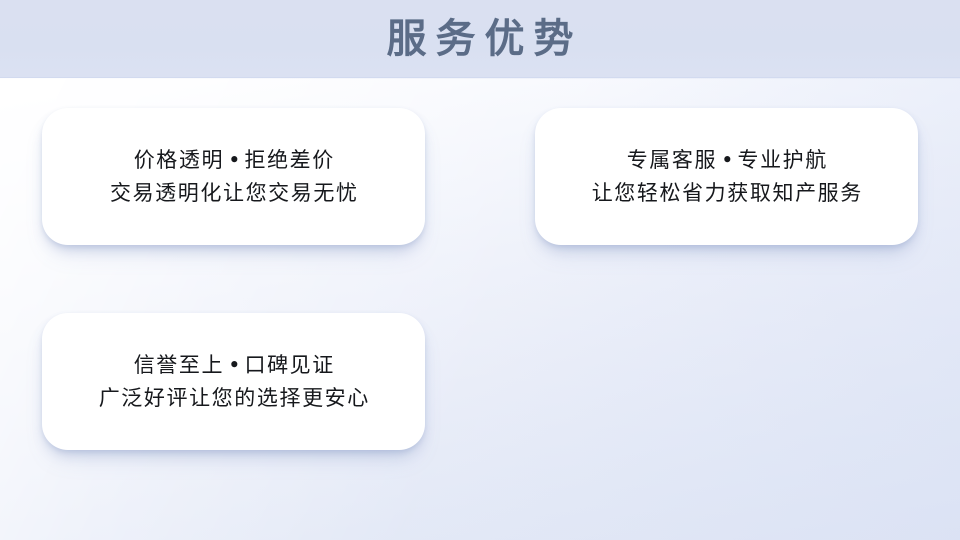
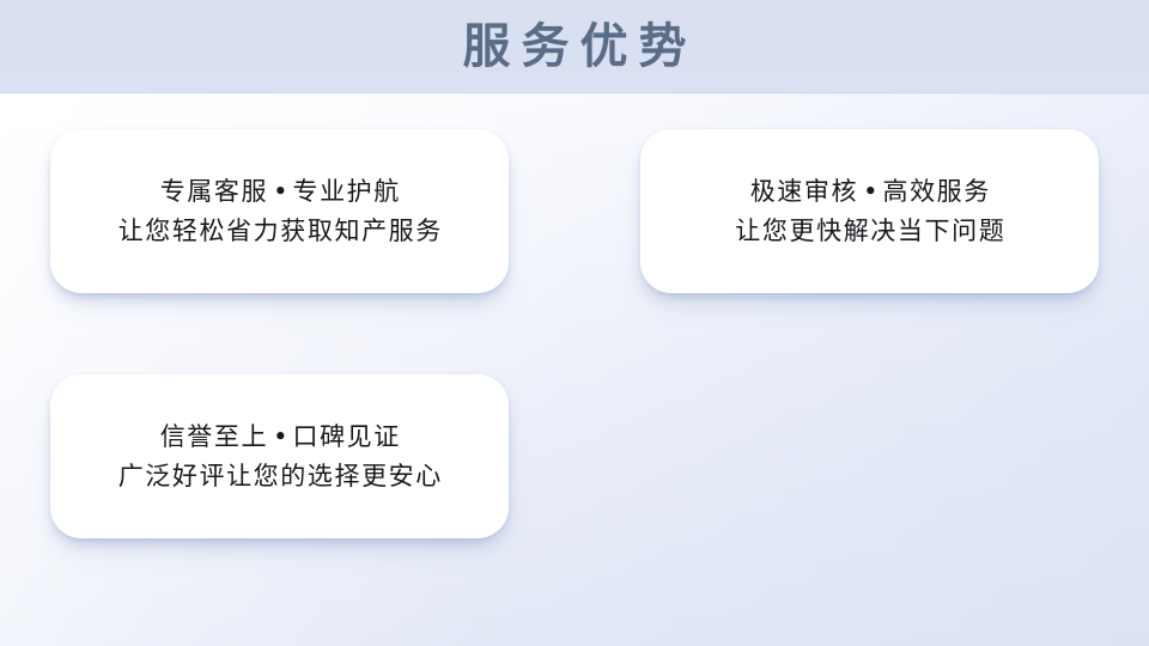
  服务优势
- 价格透明 • 拒绝差价
- 交易透明化让您交易无忧
  专属客服 • 专业护航
  让您轻松省力获取知产服务
+ 极速审核 • 高效服务
+ 让您更快解决当下问题
  信誉至上 • 口碑见证
  广泛好评让您的选择更安心
